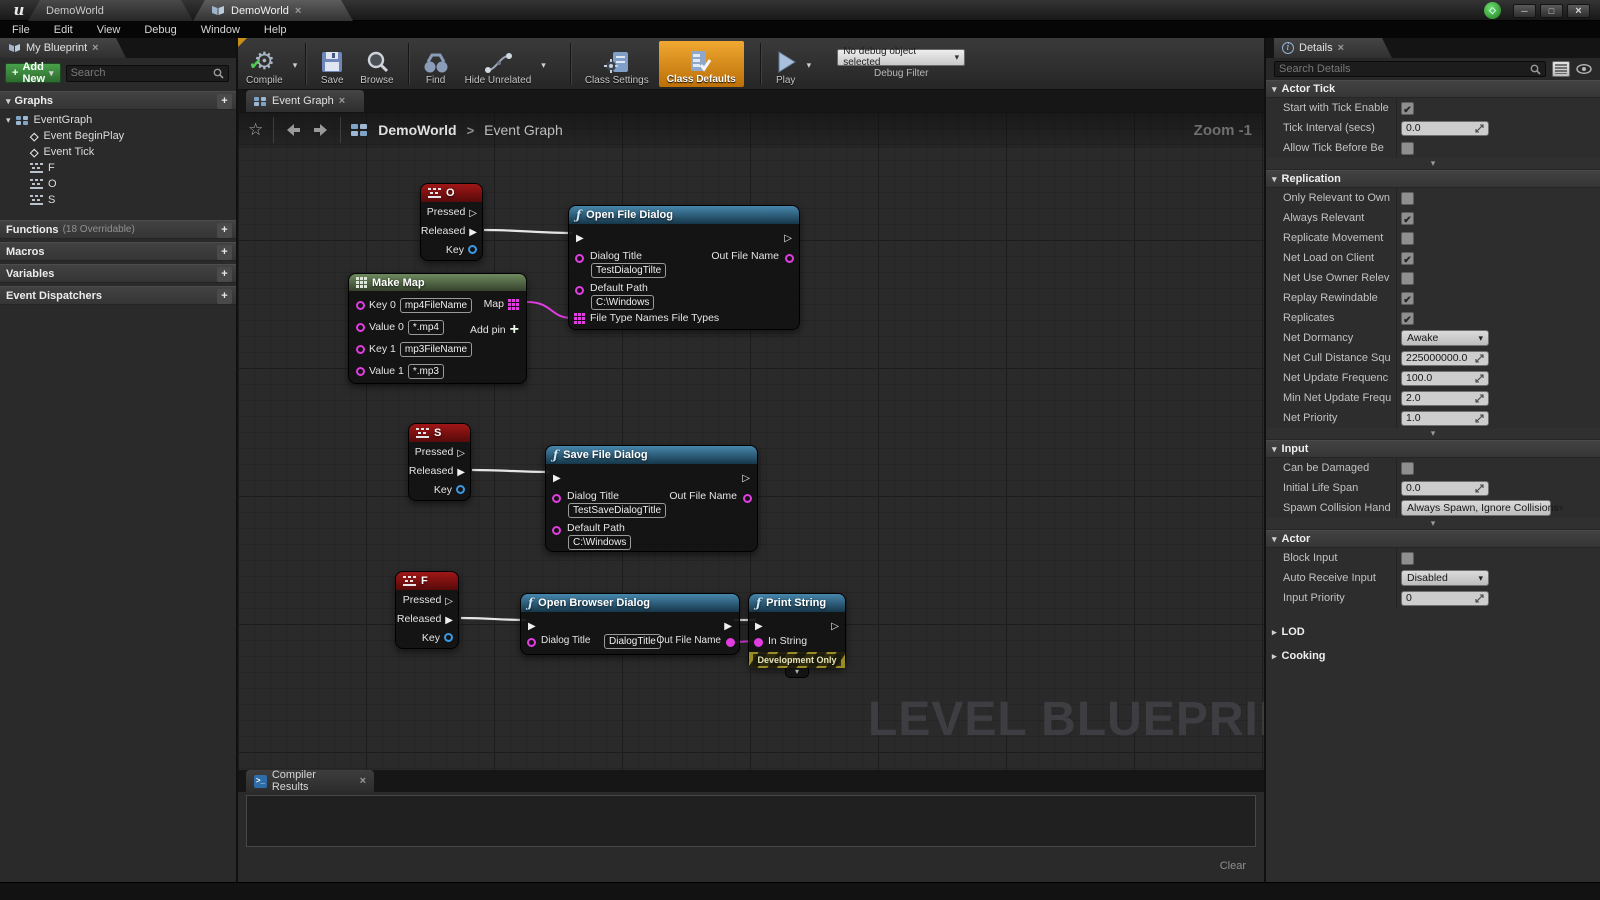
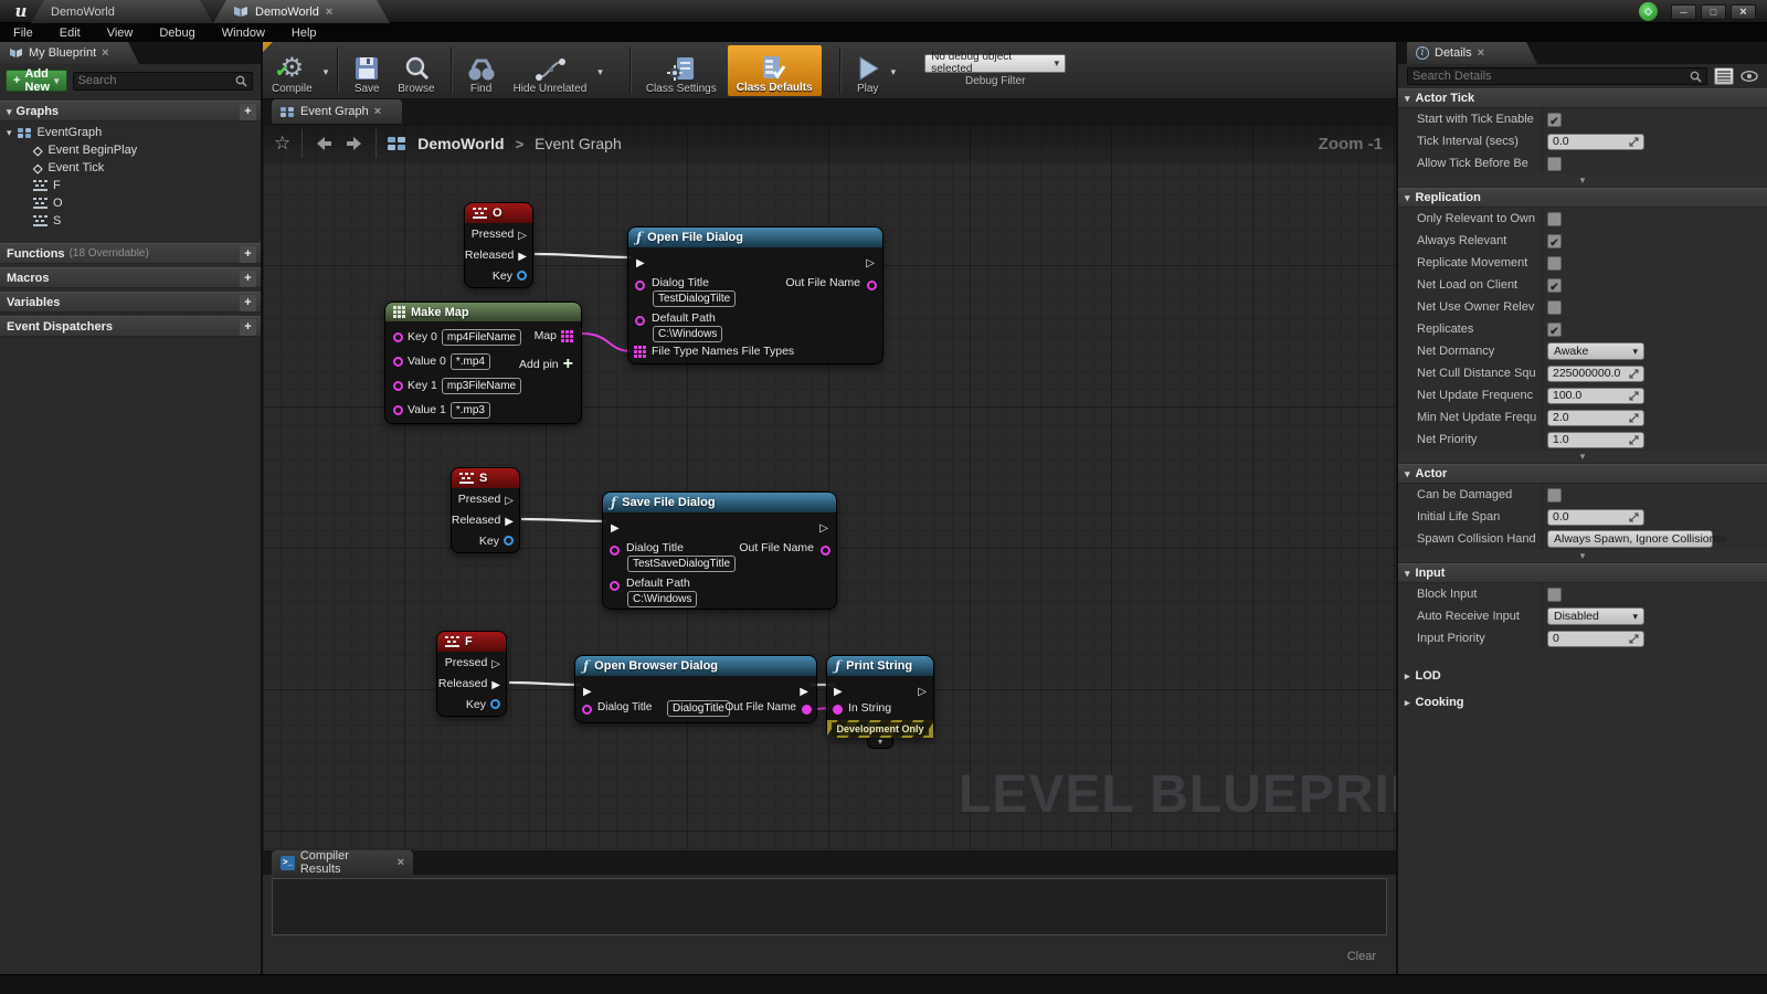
  u
  DemoWorld
  DemoWorld
  File
  Edit
  View
  Debug
  Window
  Help
  My Blueprint
  Add New
  Search
  Graphs
  EventGraph
  Event BeginPlay
  Event Tick
  F
  O
  S
  Functions
  (18 Overridable)
  Macros
  Variables
  Event Dispatchers
  ⚙
  ✔
  Compile
  Save
  Browse
  Find
  Hide Unrelated
  Class Settings
  Class Defaults
  Play
  No debug object selected
  Debug Filter
  Event Graph
  DemoWorld
  >
  Event Graph
  Zoom -1
  O
  Pressed
  Released
  Key
  Open File Dialog
  Dialog Title
  TestDialogTilte
  Out File Name
  Default Path
  C:\Windows
  File Type Names File Types
  Make Map
  Key 0
  mp4FileName
  Value 0
  *.mp4
  Key 1
  mp3FileName
  Value 1
  *.mp3
  Map
  Add pin
  S
  Pressed
  Released
  Key
  Save File Dialog
  Dialog Title
  TestSaveDialogTitle
  Out File Name
  Default Path
  C:\Windows
  F
  Pressed
  Released
  Key
  Open Browser Dialog
  Dialog Title
  DialogTitle
  Out File Name
  Print String
  In String
  Development Only
  LEVEL BLUEPRI
  Compiler Results
  Clear
  Details
  Search Details
  Actor Tick
  Start with Tick Enable
  Tick Interval (secs)
  0.0
  Allow Tick Before Be
  Replication
  Only Relevant to Own
  Always Relevant
  Replicate Movement
  Net Load on Client
  Net Use Owner Relev
- Replay Rewindable
  Replicates
  Net Dormancy
  Awake
  Net Cull Distance Squ
  225000000.0
  Net Update Frequenc
  100.0
  Min Net Update Frequ
  2.0
  Net Priority
  1.0
- Input
+ Actor
  Can be Damaged
  Initial Life Span
  0.0
  Spawn Collision Hand
  Always Spawn, Ignore Collisions
- Actor
+ Input
  Block Input
  Auto Receive Input
  Disabled
  Input Priority
  0
  LOD
  Cooking
